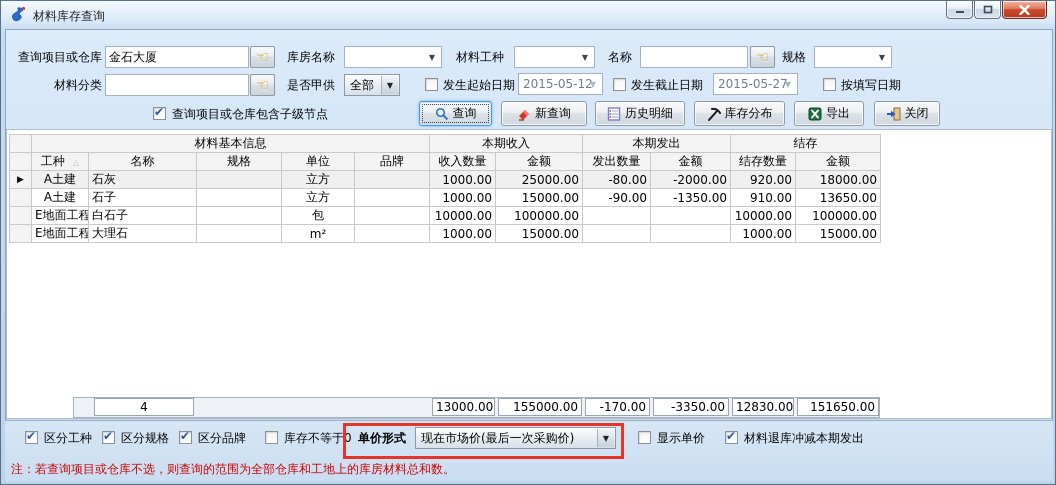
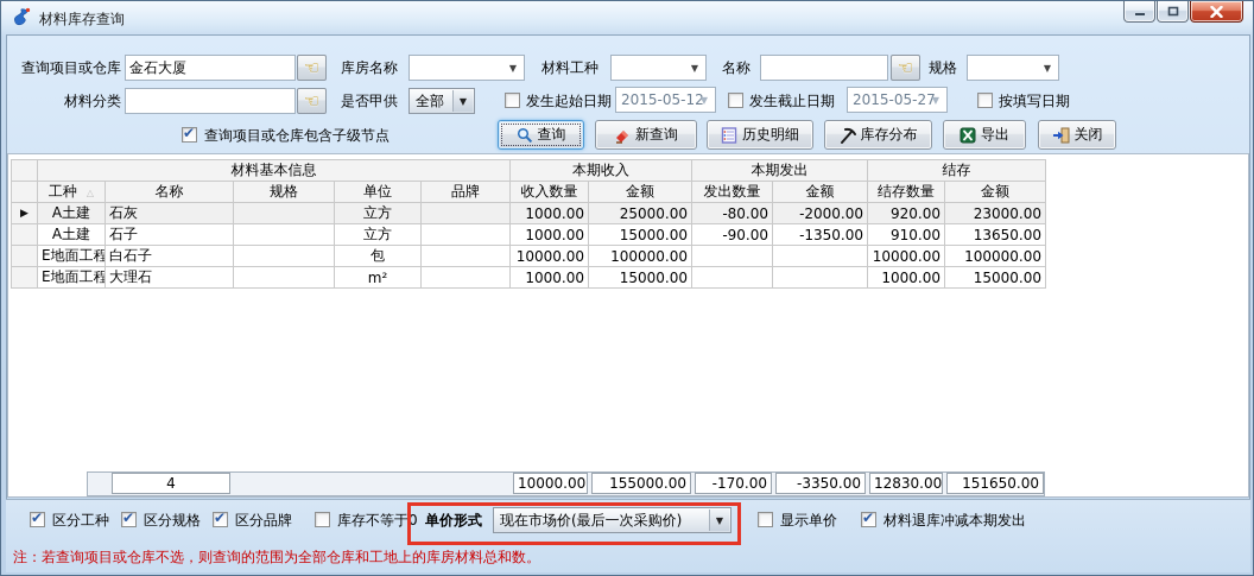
  材料库存查询
  查询项目或仓库
  金石大厦
  ☜
  库房名称
  ▼
  材料工种
  ▼
  名称
  ☜
  规格
  ▼
  材料分类
  ☜
  是否甲供
  全部
  ▼
  发生起始日期
  2015-05-12
  ▼
  发生截止日期
  2015-05-27
  ▼
  按填写日期
  ✔
  查询项目或仓库包含子级节点
  查询
  新查询
  历史明细
  库存分布
  导出
  关闭
  	材料基本信息	本期收入	本期发出	结存
  	工种 △	名称	规格	单位	品牌	收入数量	金额	发出数量	金额	结存数量	金额
- ▶	A土建	石灰		立方		1000.00	25000.00	-80.00	-2000.00	920.00	18000.00
+ ▶	A土建	石灰		立方		1000.00	25000.00	-80.00	-2000.00	920.00	23000.00
  	A土建	石子		立方		1000.00	15000.00	-90.00	-1350.00	910.00	13650.00
  	E地面工程	白石子		包		10000.00	100000.00			10000.00	100000.00
  	E地面工程	大理石		m²		1000.00	15000.00			1000.00	15000.00
  4
- 13000.00
+ 10000.00
  155000.00
  -170.00
  -3350.00
  12830.00
  151650.00
  ✔
  区分工种
  ✔
  区分规格
  ✔
  区分品牌
  库存不等于0
  单价形式
  现在市场价(最后一次采购价)
  ▼
  显示单价
  ✔
  材料退库冲减本期发出
  注：若查询项目或仓库不选，则查询的范围为全部仓库和工地上的库房材料总和数。
